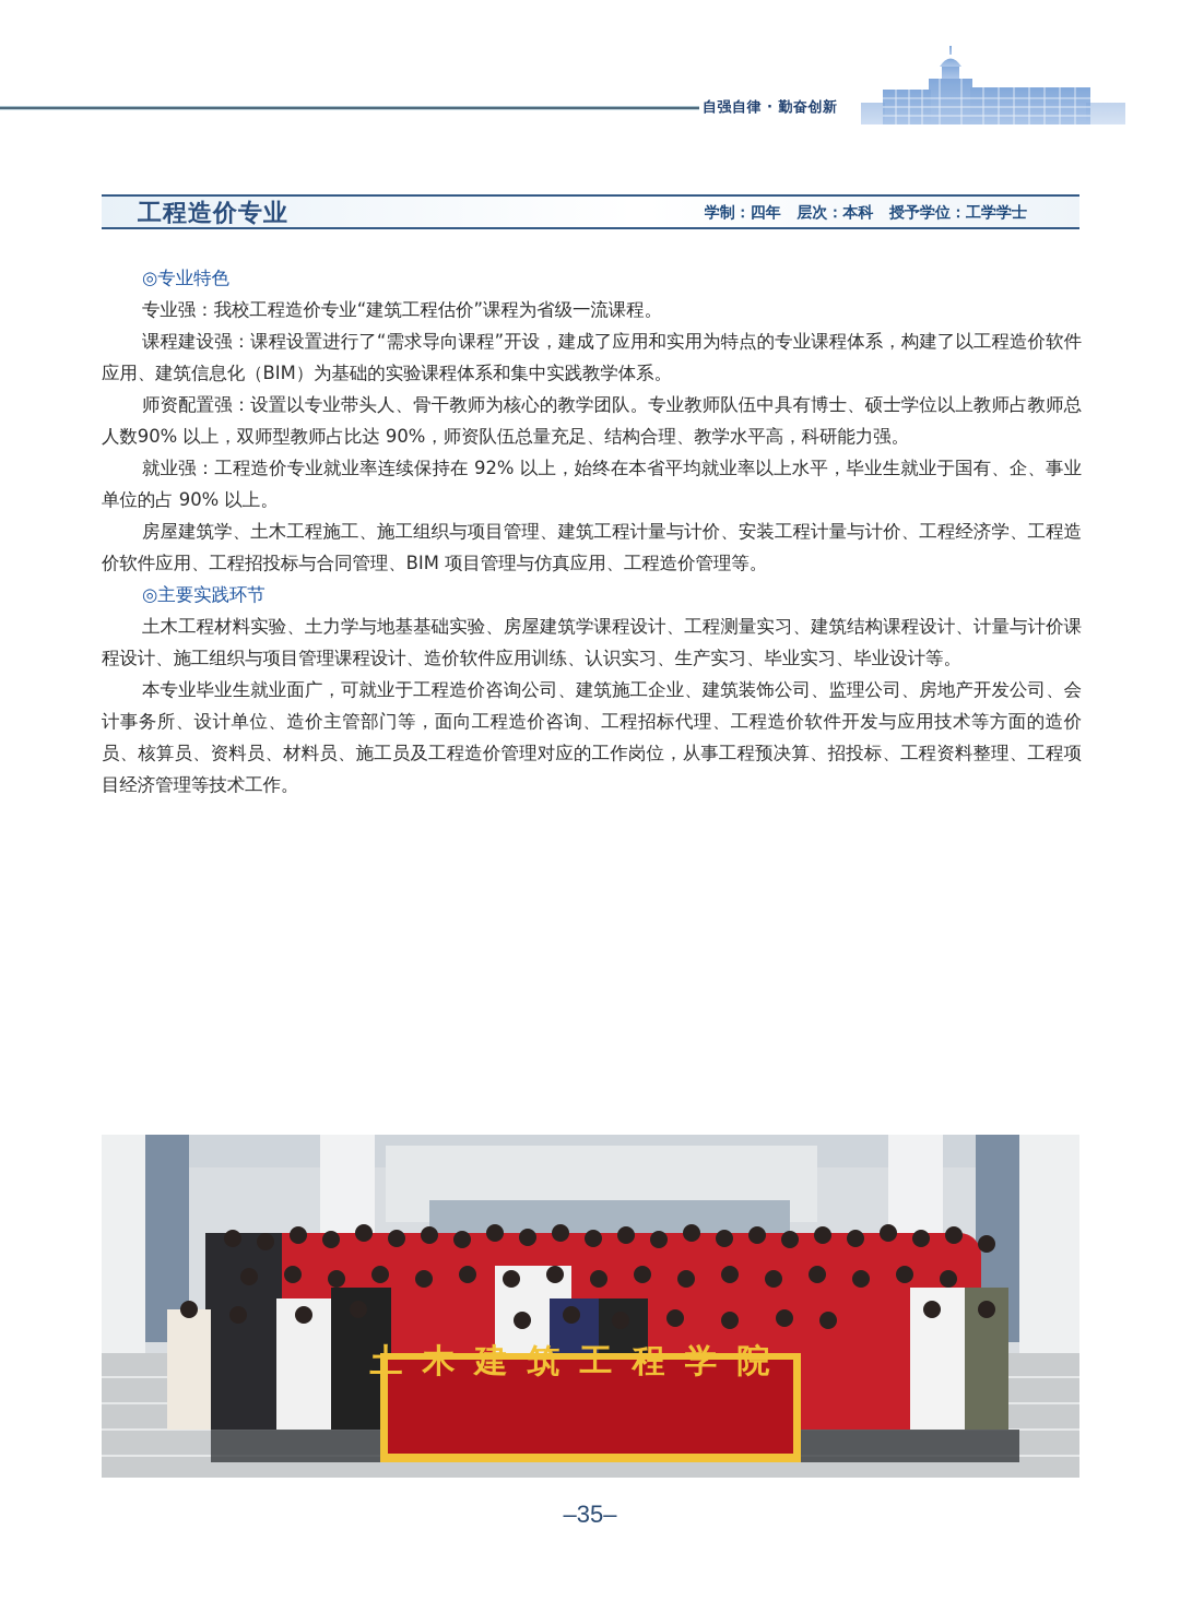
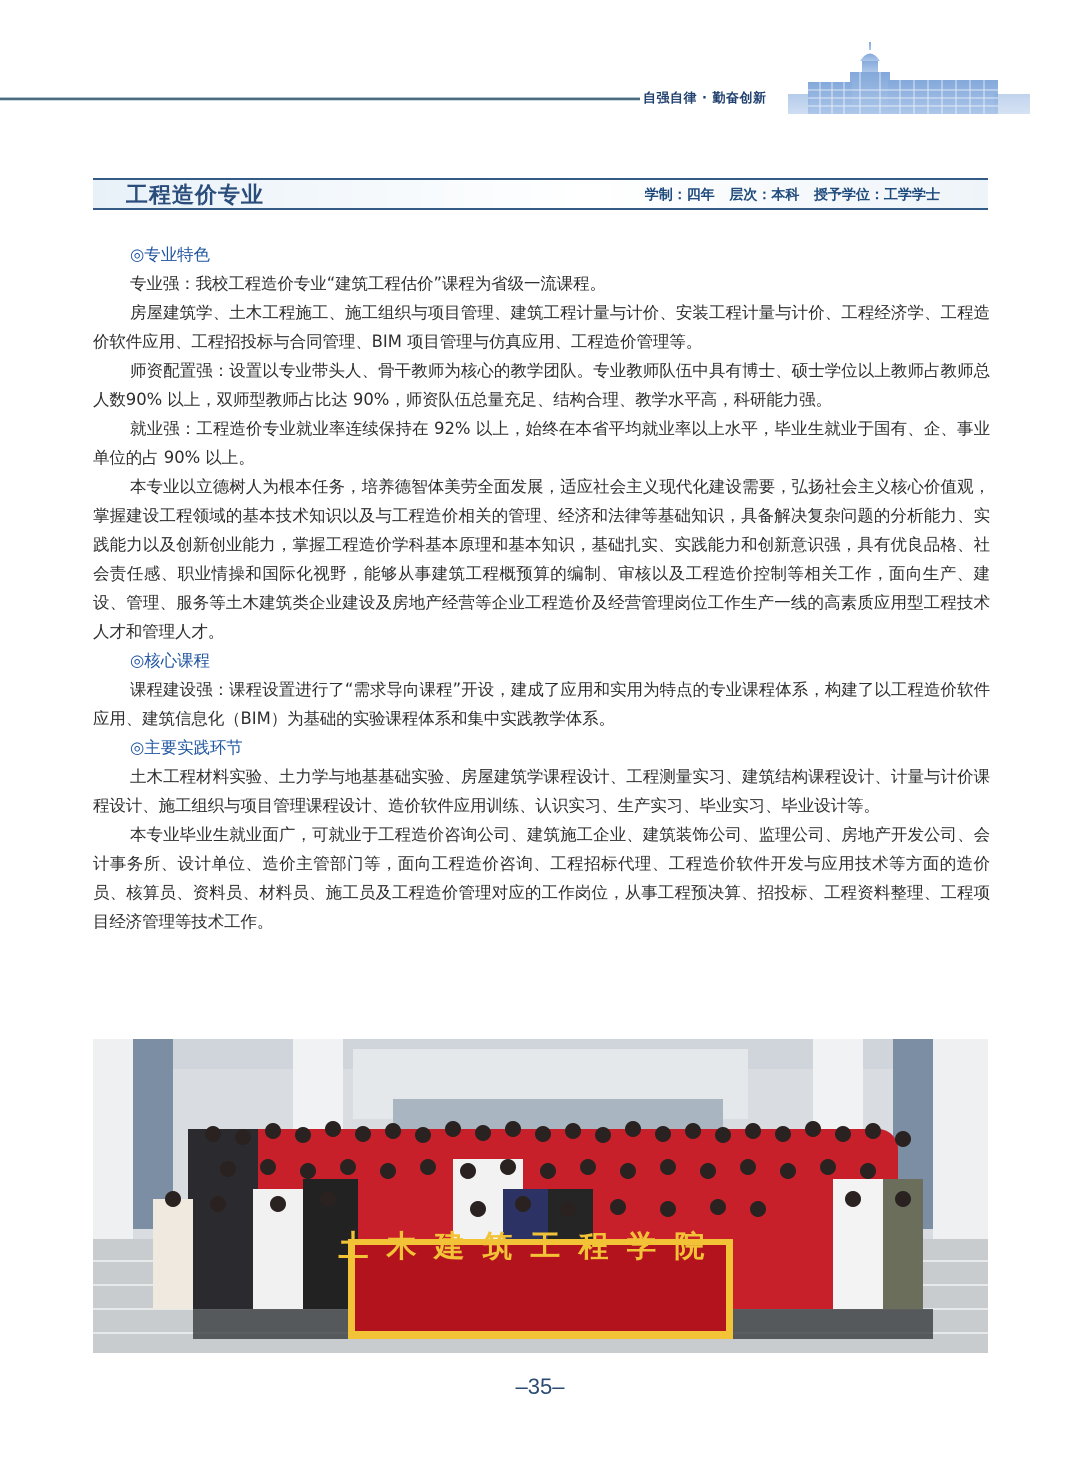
  自强自律 · 勤奋创新
  工程造价专业
  学制：四年 层次：本科 授予学位：工学学士
  ◎专业特色
  专业强：我校工程造价专业“建筑工程估价”课程为省级一流课程。
- 课程建设强：课程设置进行了“需求导向课程”开设，建成了应用和实用为特点的专业课程体系，构建了以工程造价软件应用、建筑信息化（BIM）为基础的实验课程体系和集中实践教学体系。
+ 房屋建筑学、土木工程施工、施工组织与项目管理、建筑工程计量与计价、安装工程计量与计价、工程经济学、工程造价软件应用、工程招投标与合同管理、BIM 项目管理与仿真应用、工程造价管理等。
  师资配置强：设置以专业带头人、骨干教师为核心的教学团队。专业教师队伍中具有博士、硕士学位以上教师占教师总人数90% 以上，双师型教师占比达 90%，师资队伍总量充足、结构合理、教学水平高，科研能力强。
  就业强：工程造价专业就业率连续保持在 92% 以上，始终在本省平均就业率以上水平，毕业生就业于国有、企、事业单位的占 90% 以上。
+ 本专业以立德树人为根本任务，培养德智体美劳全面发展，适应社会主义现代化建设需要，弘扬社会主义核心价值观，掌握建设工程领域的基本技术知识以及与工程造价相关的管理、经济和法律等基础知识，具备解决复杂问题的分析能力、实践能力以及创新创业能力，掌握工程造价学科基本原理和基本知识，基础扎实、实践能力和创新意识强，具有优良品格、社会责任感、职业情操和国际化视野，能够从事建筑工程概预算的编制、审核以及工程造价控制等相关工作，面向生产、建设、管理、服务等土木建筑类企业建设及房地产经营等企业工程造价及经营管理岗位工作生产一线的高素质应用型工程技术人才和管理人才。
+ ◎核心课程
- 房屋建筑学、土木工程施工、施工组织与项目管理、建筑工程计量与计价、安装工程计量与计价、工程经济学、工程造价软件应用、工程招投标与合同管理、BIM 项目管理与仿真应用、工程造价管理等。
+ 课程建设强：课程设置进行了“需求导向课程”开设，建成了应用和实用为特点的专业课程体系，构建了以工程造价软件应用、建筑信息化（BIM）为基础的实验课程体系和集中实践教学体系。
  ◎主要实践环节
  土木工程材料实验、土力学与地基基础实验、房屋建筑学课程设计、工程测量实习、建筑结构课程设计、计量与计价课程设计、施工组织与项目管理课程设计、造价软件应用训练、认识实习、生产实习、毕业实习、毕业设计等。
  本专业毕业生就业面广，可就业于工程造价咨询公司、建筑施工企业、建筑装饰公司、监理公司、房地产开发公司、会计事务所、设计单位、造价主管部门等，面向工程造价咨询、工程招标代理、工程造价软件开发与应用技术等方面的造价员、核算员、资料员、材料员、施工员及工程造价管理对应的工作岗位，从事工程预决算、招投标、工程资料整理、工程项目经济管理等技术工作。
  土木建筑工程学院
  –35–
